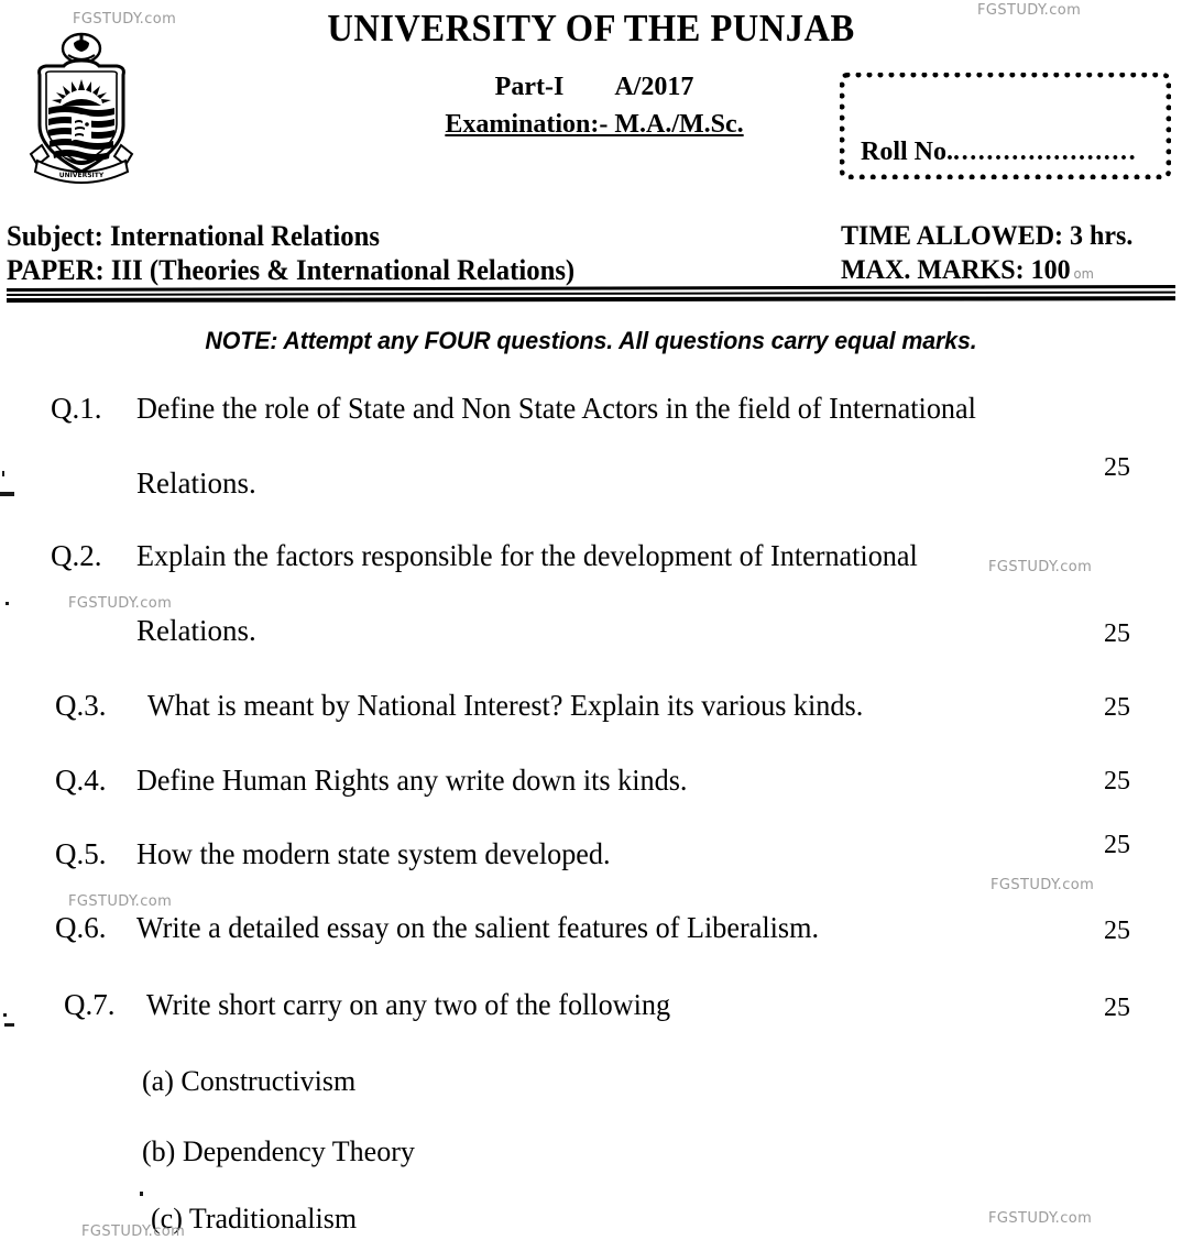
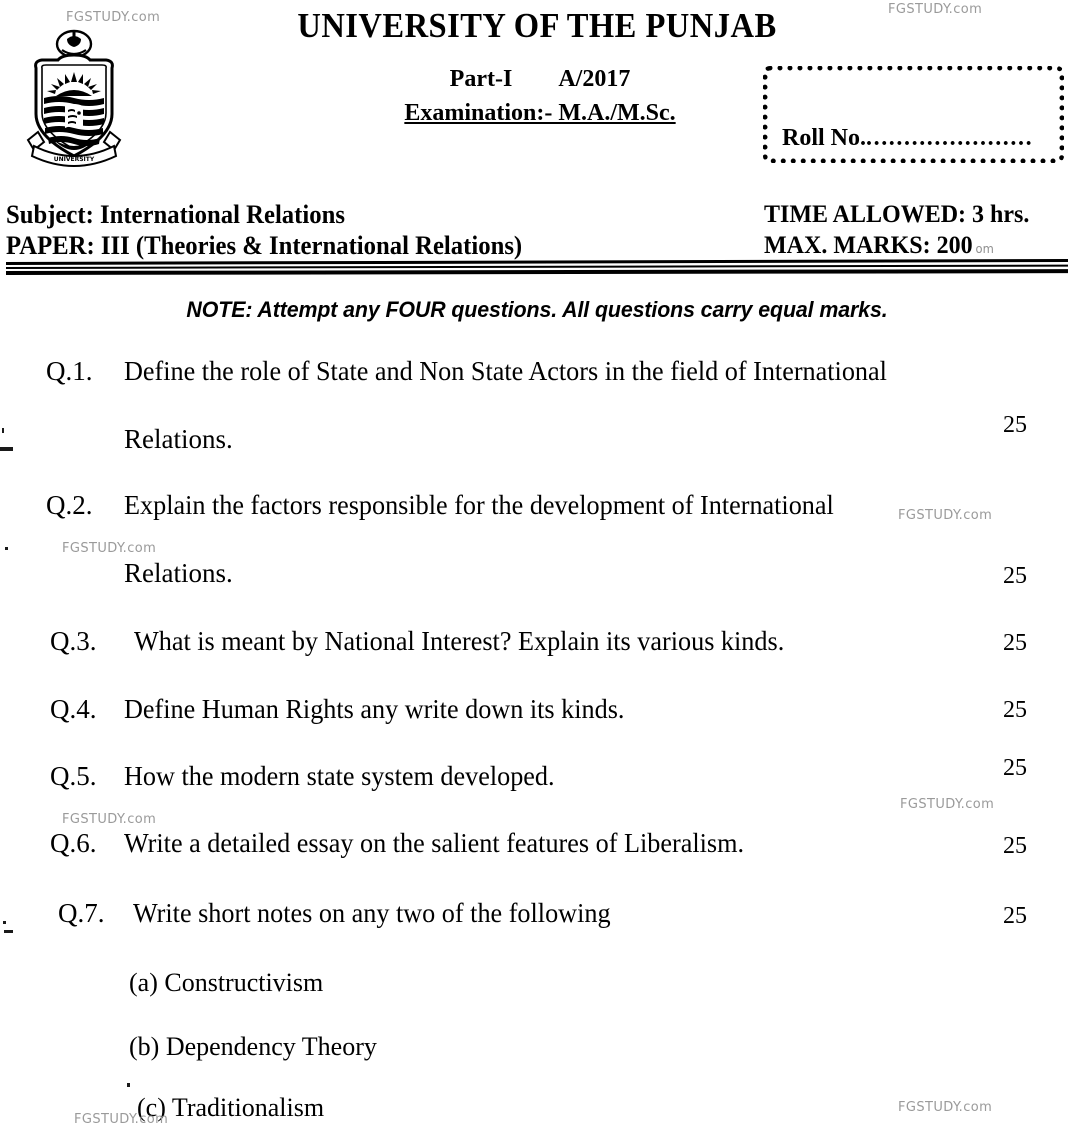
  FGSTUDY.com
  FGSTUDY.com
  FGSTUDY.com
  FGSTUDY.com
  FGSTUDY.com
  FGSTUDY.com
  FGSTUDY.com
  FGSTUDY.com
  UNIVERSITY OF THE PUNJAB
  Part-I A/2017
  Examination:- M.A./M.Sc.
  Roll No.......................
  Subject: International Relations
  PAPER: III (Theories & International Relations)
  TIME ALLOWED: 3 hrs.
- MAX. MARKS: 100 om
+ MAX. MARKS: 200 om
  NOTE: Attempt any FOUR questions. All questions carry equal marks.
  Q.1.
  Define the role of State and Non State Actors in the field of International
  Relations.
  25
  Q.2.
  Explain the factors responsible for the development of International
  Relations.
  25
  Q.3.
  What is meant by National Interest? Explain its various kinds.
  25
  Q.4.
  Define Human Rights any write down its kinds.
  25
  Q.5.
  How the modern state system developed.
  25
  Q.6.
  Write a detailed essay on the salient features of Liberalism.
  25
  Q.7.
- Write short carry on any two of the following
+ Write short notes on any two of the following
  25
  (a) Constructivism
  (b) Dependency Theory
  (c) Traditionalism
